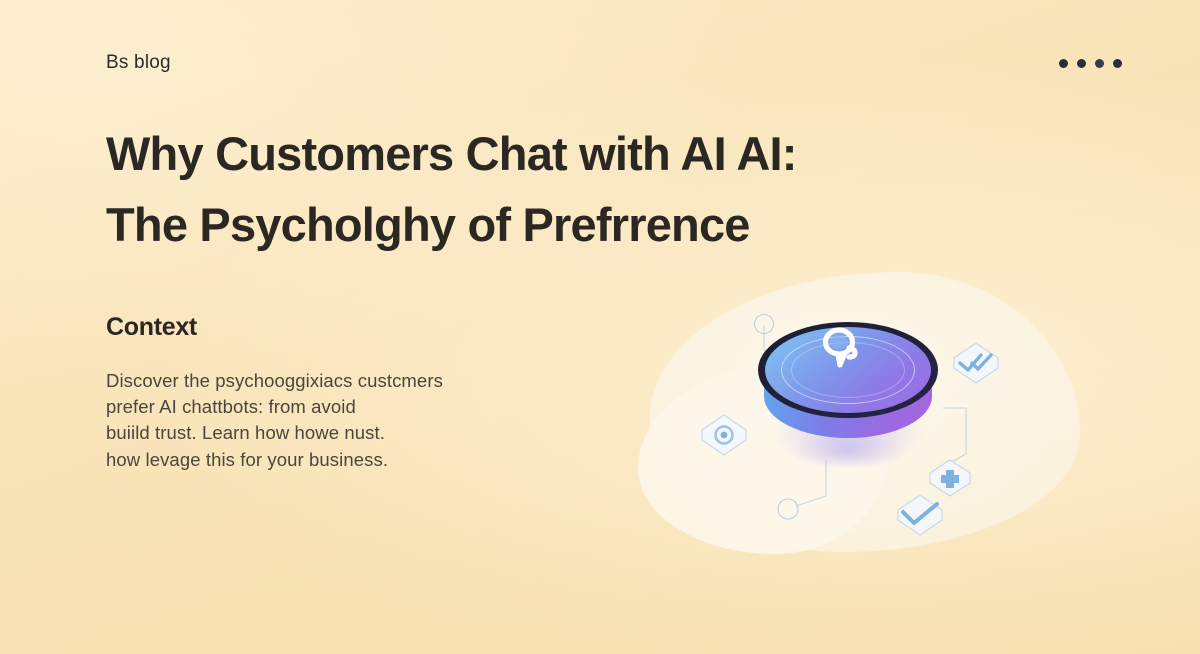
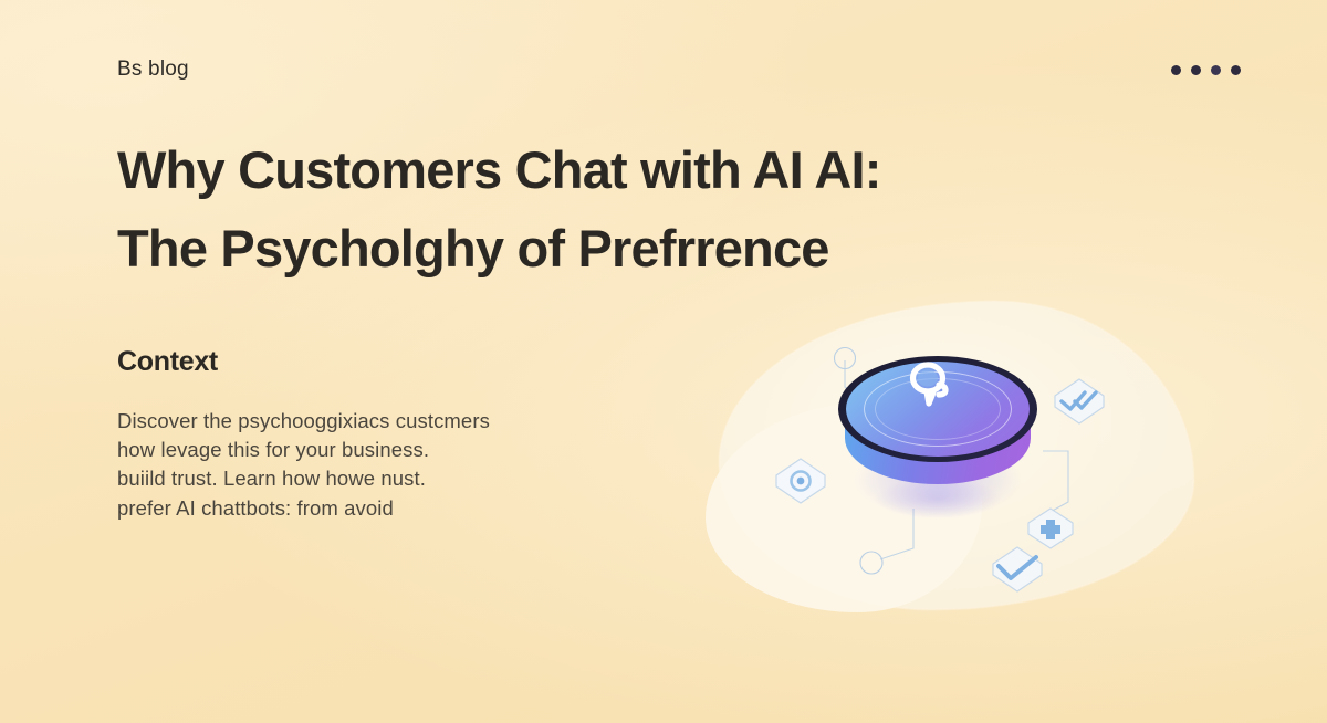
  Bs blog
  Why Customers Chat with AI AI:
  The Psycholghy of Prefrrence
  Context
  Discover the psychooggixiacs custcmers
- prefer AI chattbots: from avoid
+ how levage this for your business.
  buiild trust. Learn how howe nust.
- how levage this for your business.
+ prefer AI chattbots: from avoid
